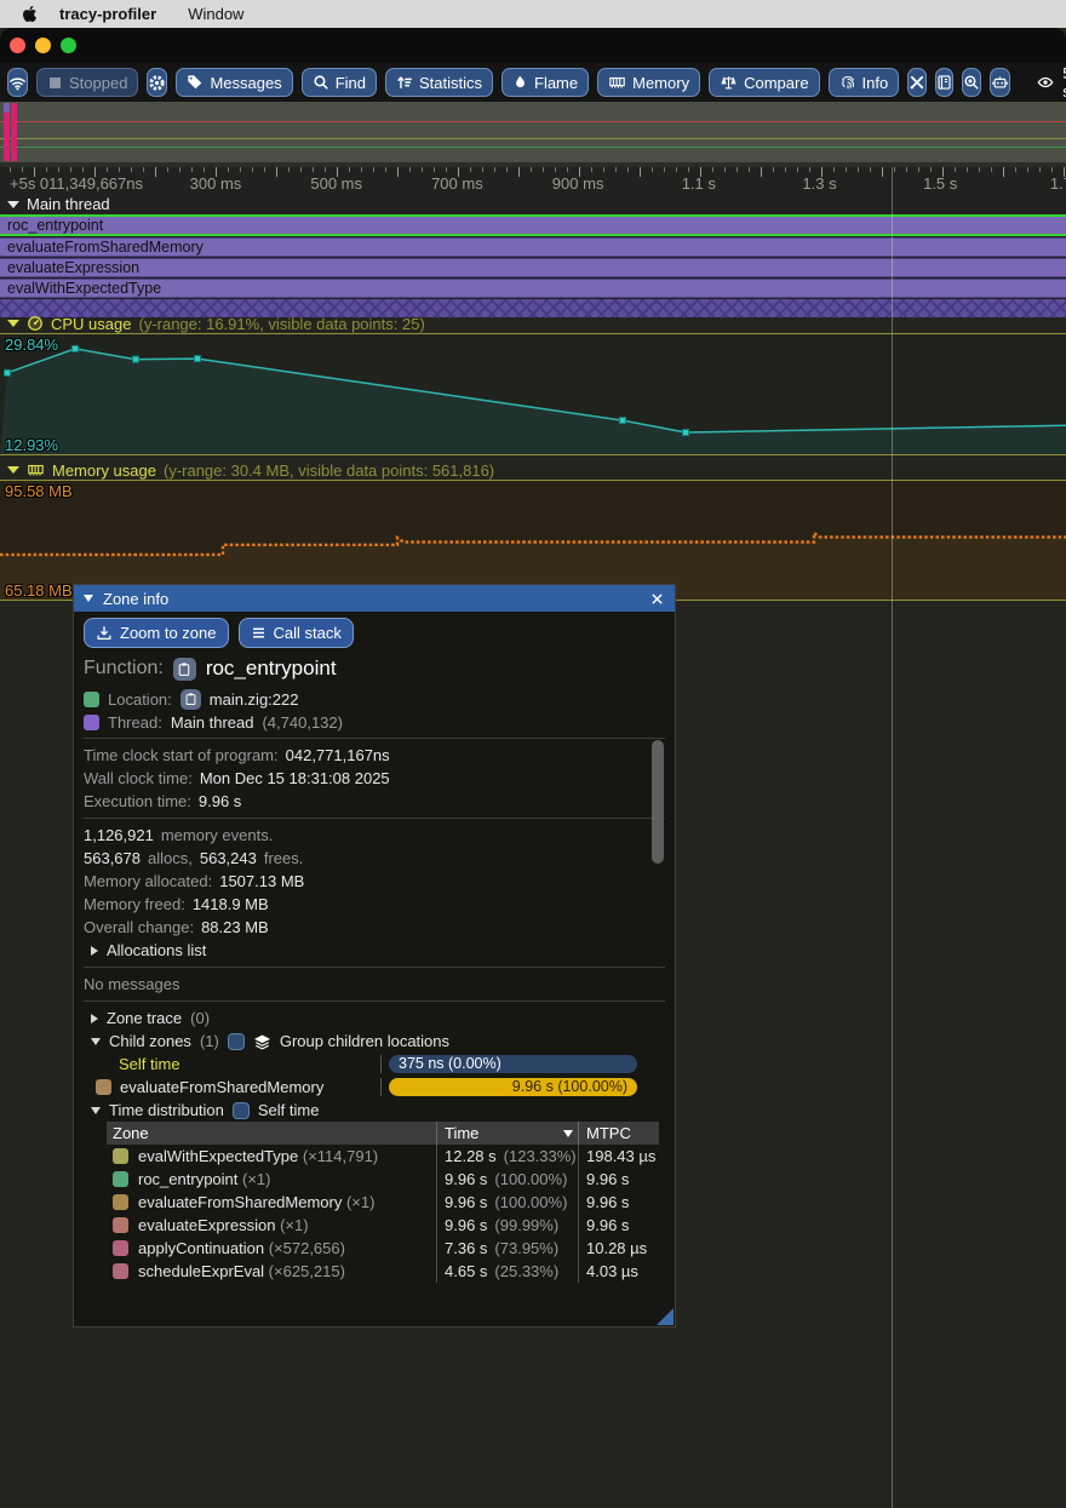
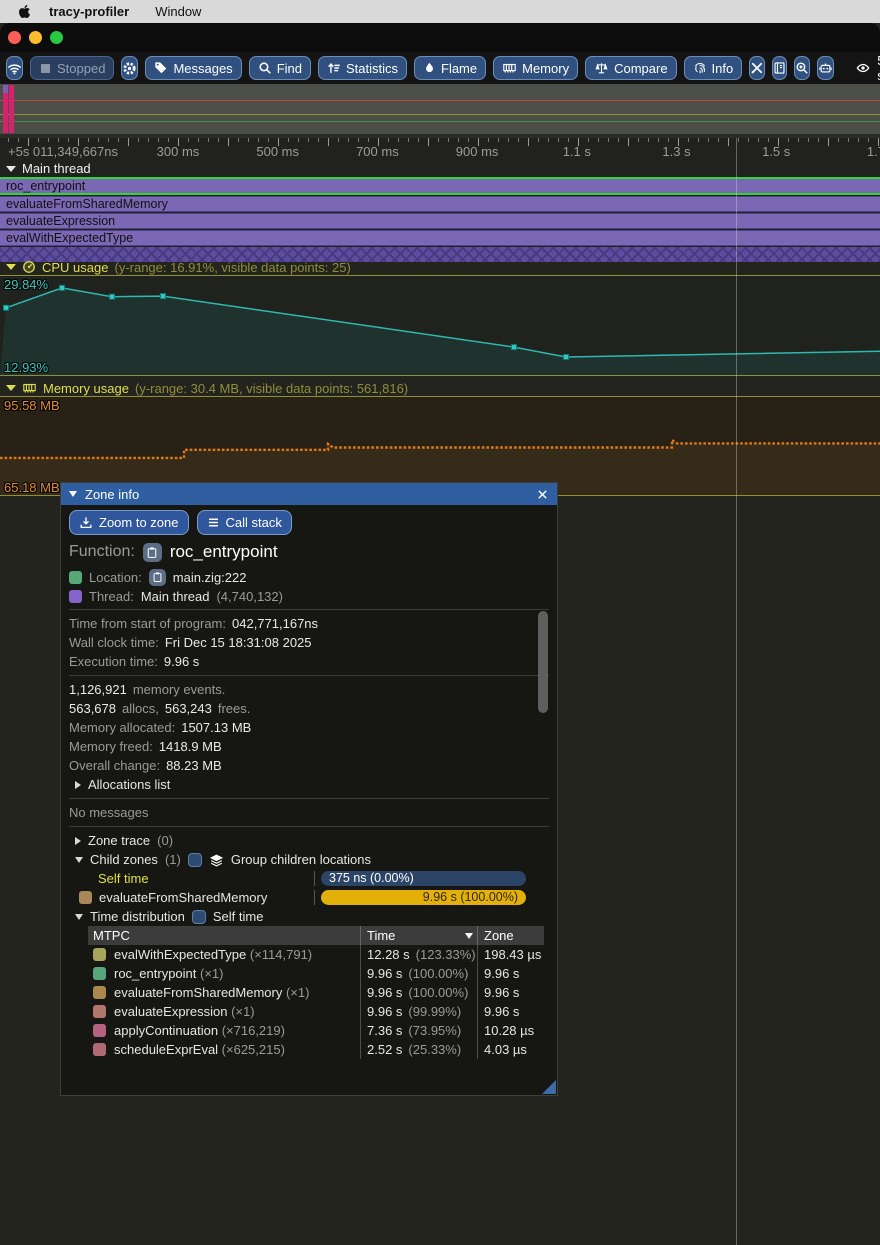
  tracy-profiler
  Window
  Stopped
  Messages
  Find
  Statistics
  Flame
  Memory
  Compare
  Info
  +5s 011,349,667ns
  300 ms
  500 ms
  700 ms
  900 ms
  1.1 s
  1.3 s
  1.5 s
  Main thread
  roc_entrypoint
  evaluateFromSharedMemory
  evaluateExpression
  evalWithExpectedType
  CPU usage
  (y-range: 16.91%, visible data points: 25)
  29.84%
  12.93%
  Memory usage
  (y-range: 30.4 MB, visible data points: 561,816)
  95.58 MB
  65.18 MB
  Zone info
  Zoom to zone
  Call stack
  Function:
  roc_entrypoint
  Location:
  main.zig:222
  Thread:
  Main thread
  (4,740,132)
- Time clock start of program: 042,771,167ns
+ Time from start of program: 042,771,167ns
- Wall clock time: Mon Dec 15 18:31:08 2025
+ Wall clock time: Fri Dec 15 18:31:08 2025
  Execution time: 9.96 s
  1,126,921 memory events.
  563,678 allocs, 563,243 frees.
  Memory allocated: 1507.13 MB
  Memory freed: 1418.9 MB
  Overall change: 88.23 MB
  Allocations list
  No messages
  Zone trace
  (0)
  Child zones
  (1)
  Group children locations
  Self time
  375 ns (0.00%)
  evaluateFromSharedMemory
  9.96 s (100.00%)
  Time distribution
  Self time
- Zone
+ MTPC
  Time
- MTPC
+ Zone
  evalWithExpectedType (×114,791)
  12.28 s
  (123.33%)
  198.43 µs
  roc_entrypoint (×1)
  9.96 s
  (100.00%)
  9.96 s
  evaluateFromSharedMemory (×1)
  9.96 s
  (100.00%)
  9.96 s
  evaluateExpression (×1)
  9.96 s
  (99.99%)
  9.96 s
- applyContinuation (×572,656)
+ applyContinuation (×716,219)
  7.36 s
  (73.95%)
  10.28 µs
  scheduleExprEval (×625,215)
- 4.65 s
+ 2.52 s
  (25.33%)
  4.03 µs
